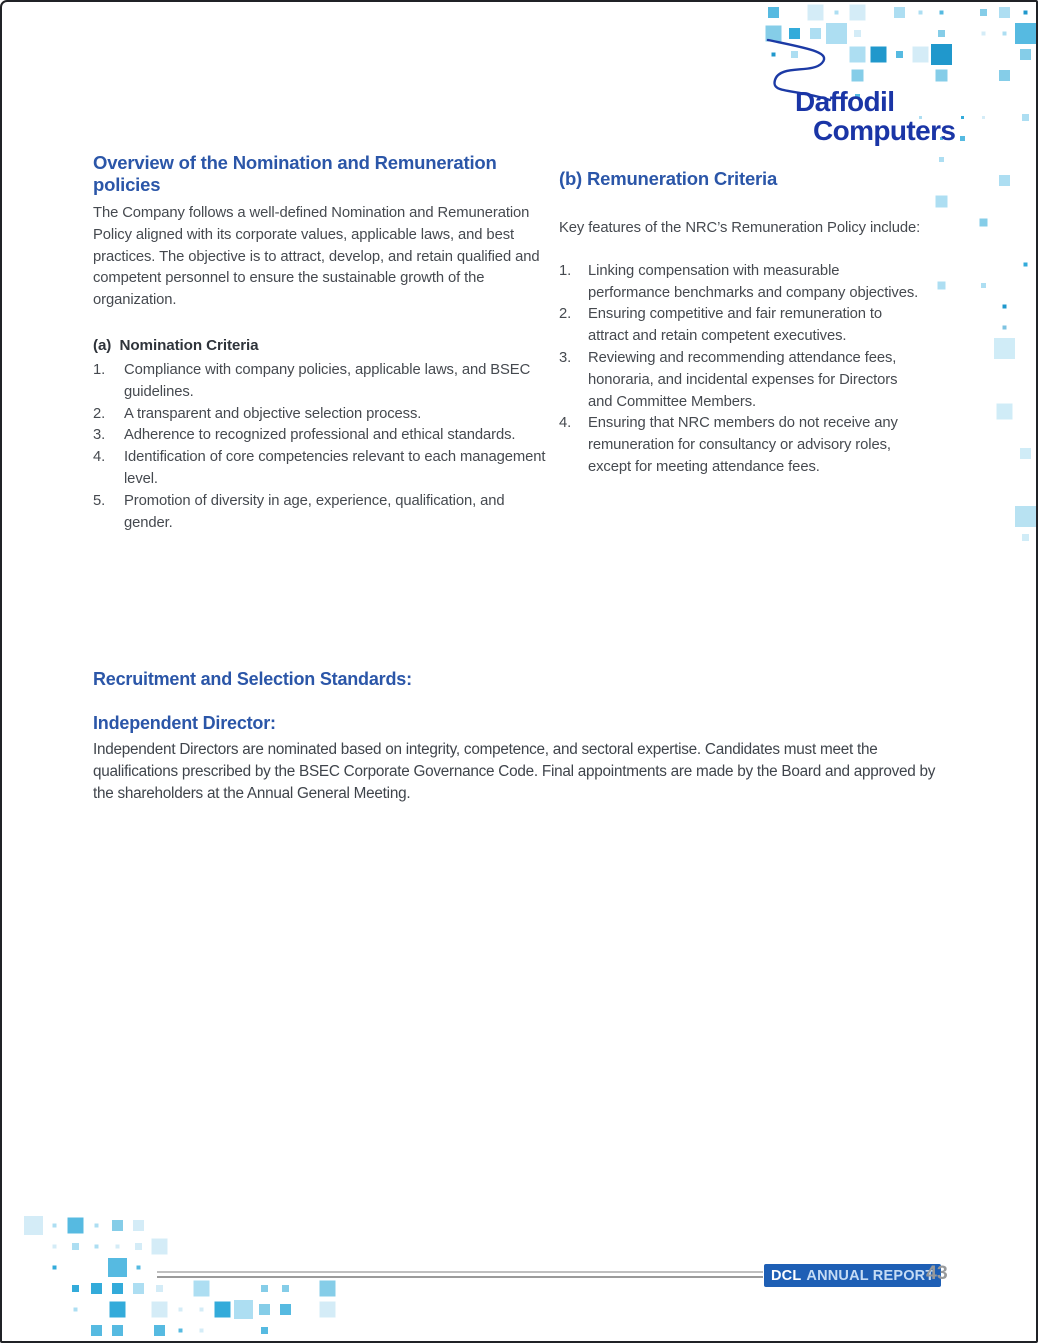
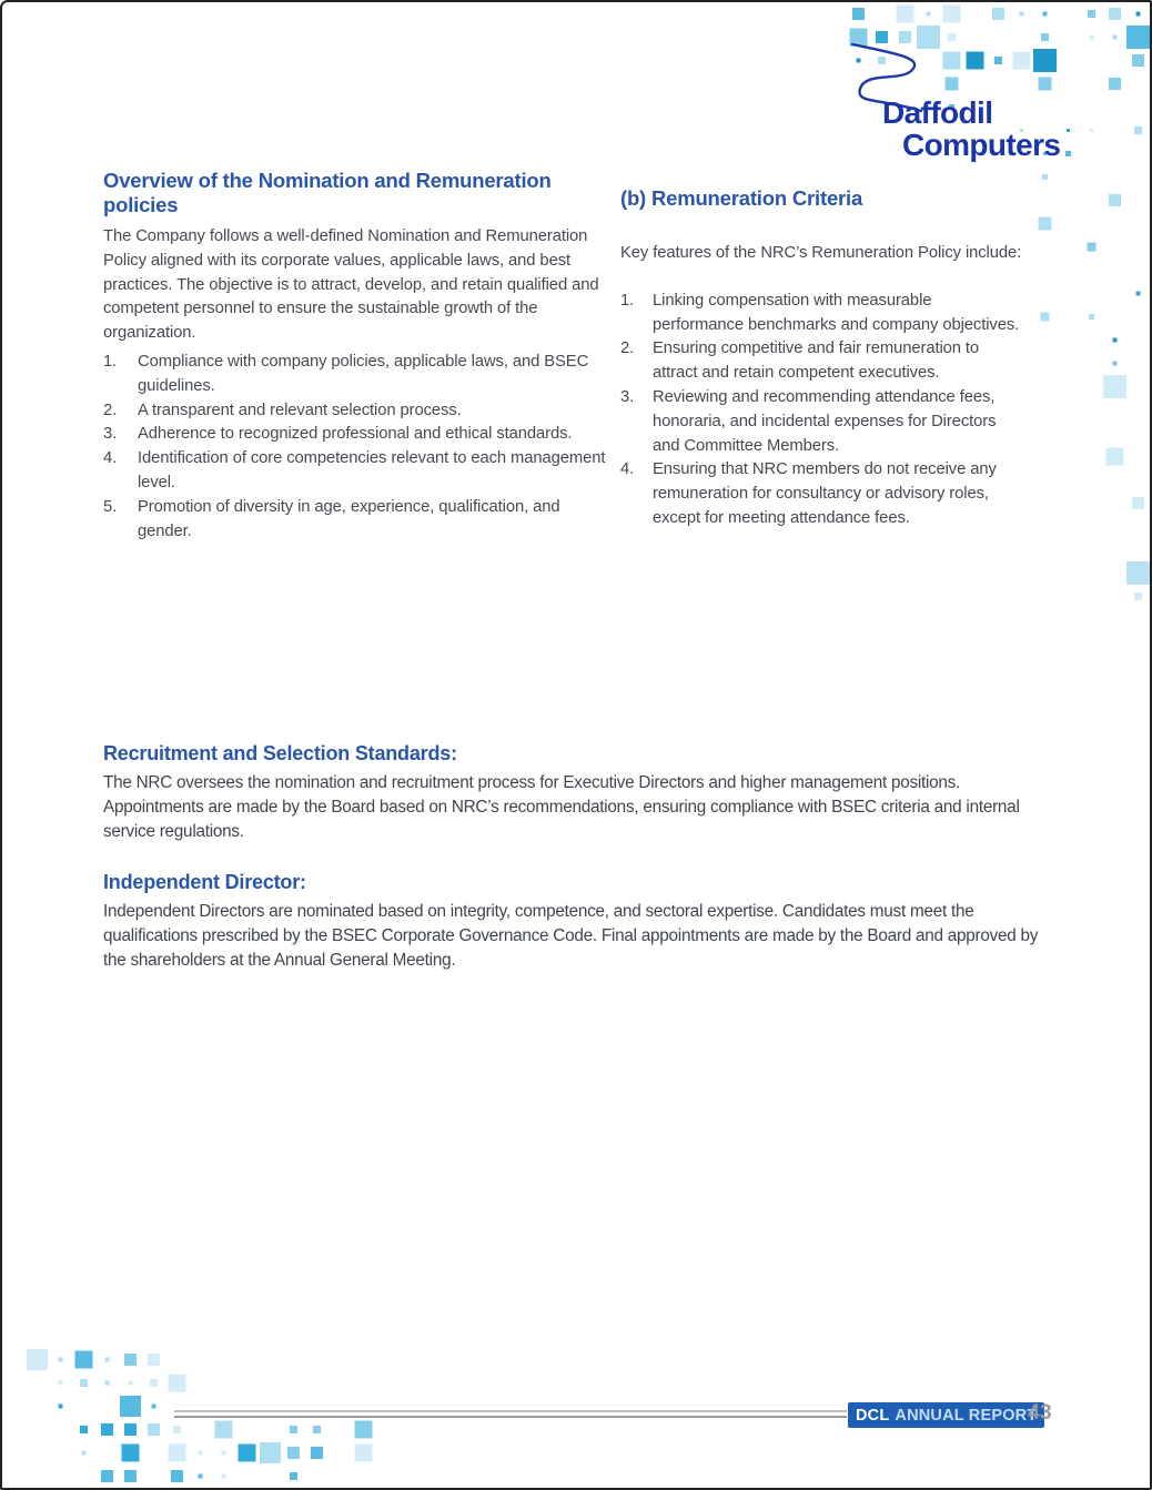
  Daffodil
  Computers
  Overview of the Nomination and Remuneration policies
  The Company follows a well-defined Nomination and Remuneration Policy aligned with its corporate values, applicable laws, and best practices. The objective is to attract, develop, and retain qualified and competent personnel to ensure the sustainable growth of the organization.
- (a) Nomination Criteria
  1.
  Compliance with company policies, applicable laws, and BSEC guidelines.
  2.
- A transparent and objective selection process.
+ A transparent and relevant selection process.
  3.
  Adherence to recognized professional and ethical standards.
  4.
  Identification of core competencies relevant to each management level.
  5.
  Promotion of diversity in age, experience, qualification, and gender.
  (b) Remuneration Criteria
  Key features of the NRC’s Remuneration Policy include:
  1.
  Linking compensation with measurable performance benchmarks and company objectives.
  2.
  Ensuring competitive and fair remuneration to attract and retain competent executives.
  3.
  Reviewing and recommending attendance fees, honoraria, and incidental expenses for Directors and Committee Members.
  4.
  Ensuring that NRC members do not receive any remuneration for consultancy or advisory roles, except for meeting attendance fees.
  Recruitment and Selection Standards:
+ The NRC oversees the nomination and recruitment process for Executive Directors and higher management positions. Appointments are made by the Board based on NRC’s recommendations, ensuring compliance with BSEC criteria and internal service regulations.
  Independent Director:
  Independent Directors are nominated based on integrity, competence, and sectoral expertise. Candidates must meet the qualifications prescribed by the BSEC Corporate Governance Code. Final appointments are made by the Board and approved by the shareholders at the Annual General Meeting.
  DCL
  ANNUAL REPORT
  43
